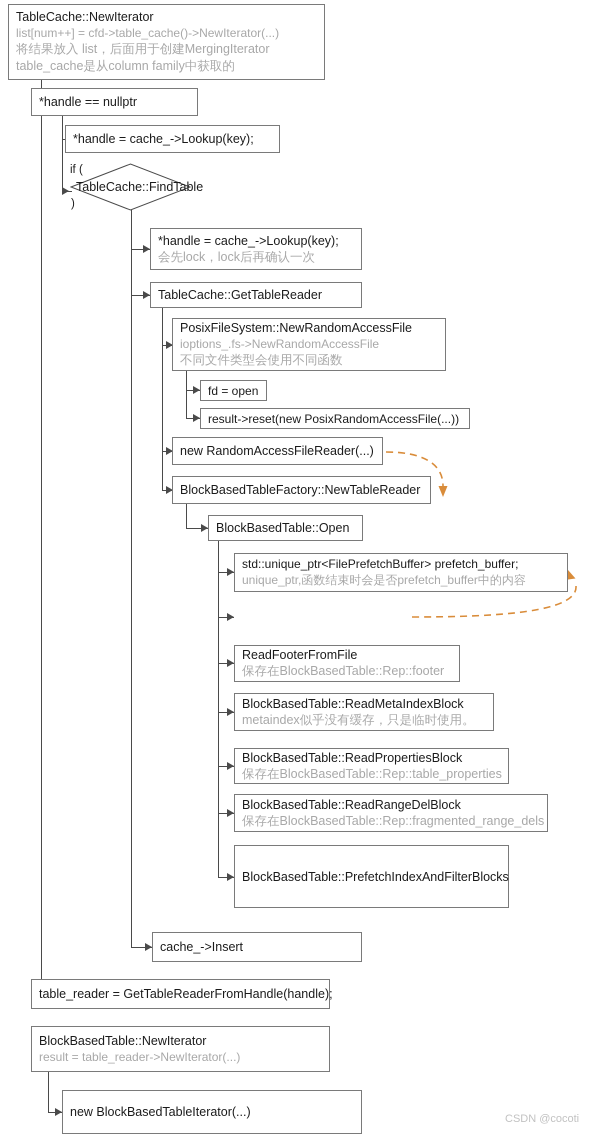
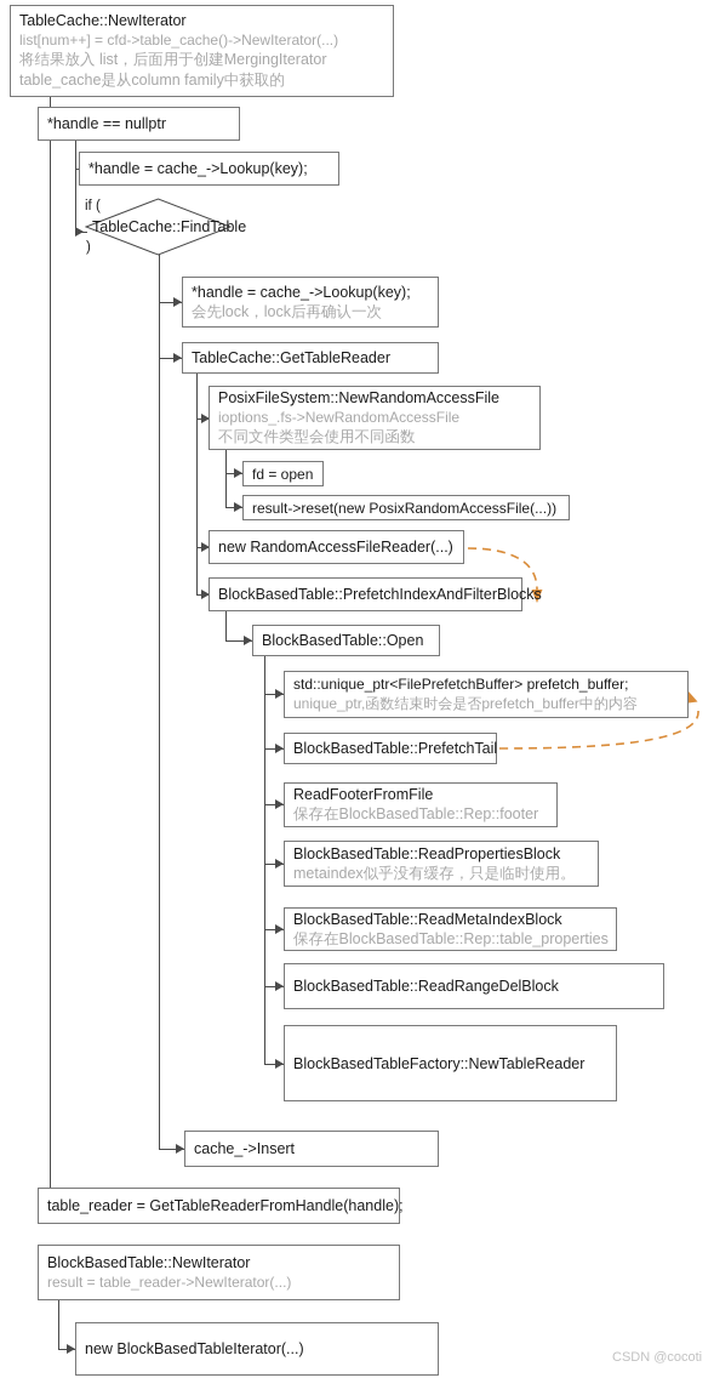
  TableCache::NewIterator
  list[num++] = cfd->table_cache()->NewIterator(...)
  将结果放入 list，后面用于创建MergingIterator
  table_cache是从column family中获取的
  *handle == nullptr
  *handle = cache_->Lookup(key);
  TableCache::FindTable
  if (
  )
  *handle = cache_->Lookup(key);
  会先lock，lock后再确认一次
  TableCache::GetTableReader
  PosixFileSystem::NewRandomAccessFile
  ioptions_.fs->NewRandomAccessFile
  不同文件类型会使用不同函数
  fd = open
  result->reset(new PosixRandomAccessFile(...))
  new RandomAccessFileReader(...)
- BlockBasedTableFactory::NewTableReader
+ BlockBasedTable::PrefetchIndexAndFilterBlocks
  BlockBasedTable::Open
  std::unique_ptr<FilePrefetchBuffer> prefetch_buffer;
  unique_ptr,函数结束时会是否prefetch_buffer中的内容
+ BlockBasedTable::PrefetchTail
  ReadFooterFromFile
  保存在BlockBasedTable::Rep::footer
- BlockBasedTable::ReadMetaIndexBlock
+ BlockBasedTable::ReadPropertiesBlock
  metaindex似乎没有缓存，只是临时使用。
- BlockBasedTable::ReadPropertiesBlock
+ BlockBasedTable::ReadMetaIndexBlock
  保存在BlockBasedTable::Rep::table_properties
  BlockBasedTable::ReadRangeDelBlock
- 保存在BlockBasedTable::Rep::fragmented_range_dels
- BlockBasedTable::PrefetchIndexAndFilterBlocks
+ BlockBasedTableFactory::NewTableReader
  cache_->Insert
  table_reader = GetTableReaderFromHandle(handle);
  BlockBasedTable::NewIterator
  result = table_reader->NewIterator(...)
  new BlockBasedTableIterator(...)
  CSDN @cocoti
